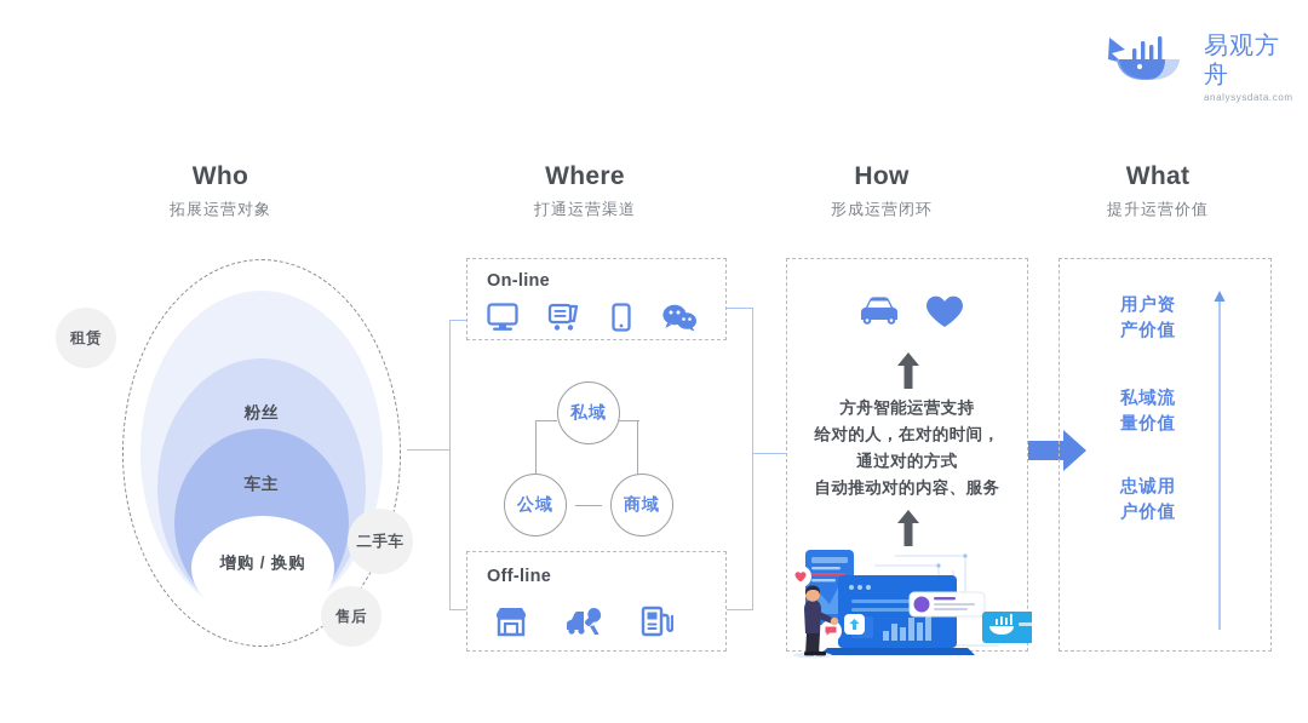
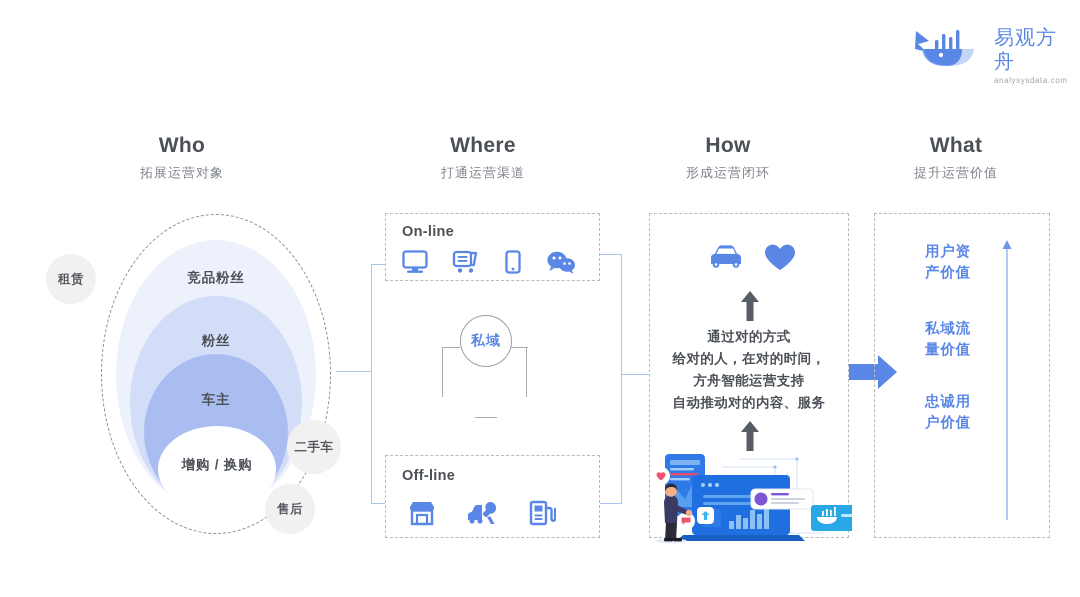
  易观方舟
  analysysdata.com
  Who
  拓展运营对象
  Where
  打通运营渠道
  How
  形成运营闭环
  What
  提升运营价值
+ 竞品粉丝
  粉丝
  车主
  增购 / 换购
  租赁
  二手车
  售后
  On-line
  私域
- 公域
- 商域
  Off-line
- 方舟智能运营支持
+ 通过对的方式
  给对的人，在对的时间，
- 通过对的方式
+ 方舟智能运营支持
  自动推动对的内容、服务
  用户资
  产价值
  私域流
  量价值
  忠诚用
  户价值
